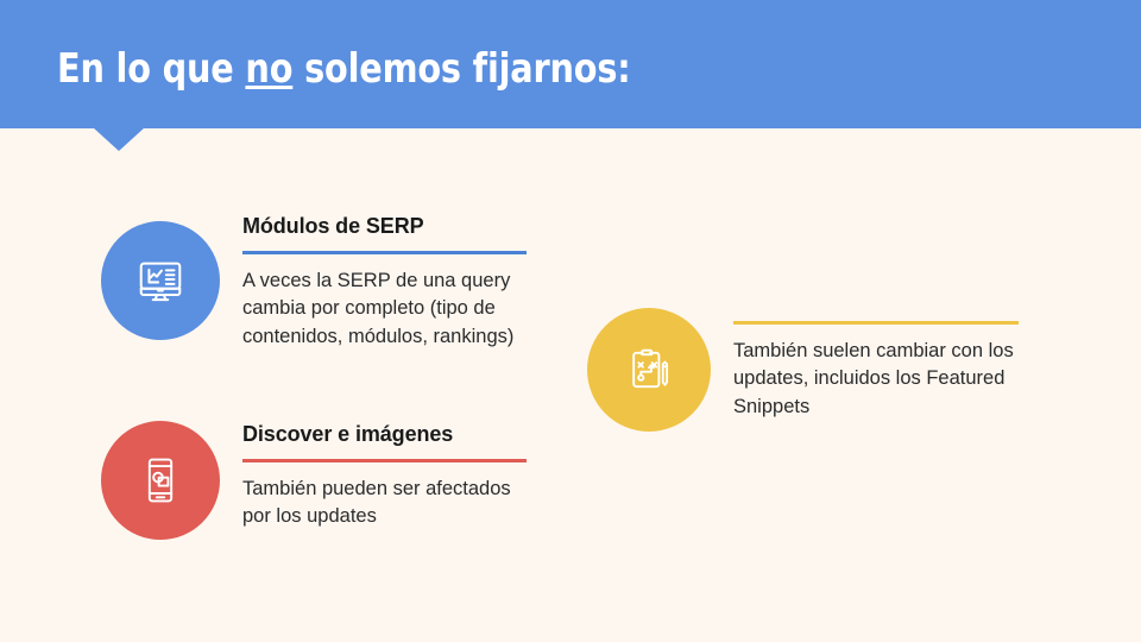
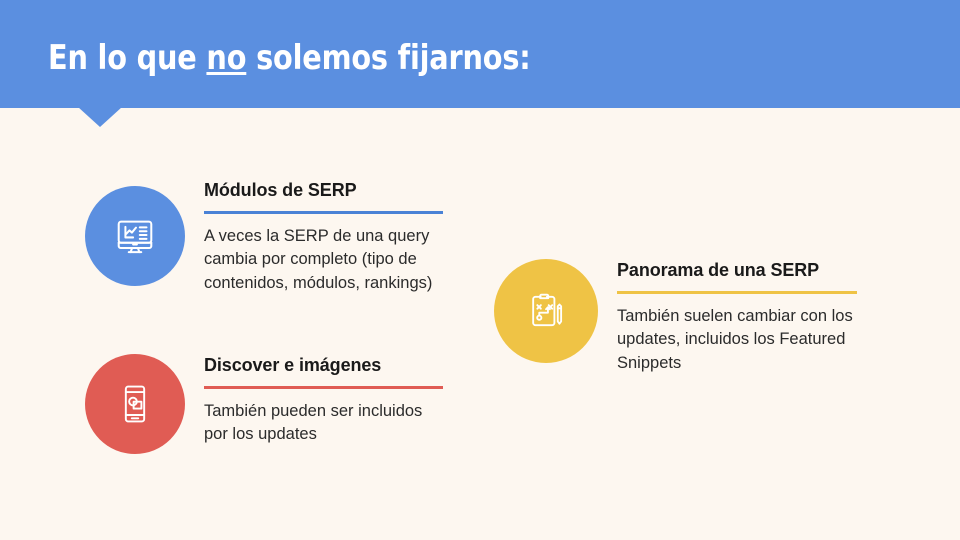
  En lo que no solemos fijarnos:
  Módulos de SERP
  A veces la SERP de una query cambia por completo (tipo de contenidos, módulos, rankings)
  Discover e imágenes
- También pueden ser afectados por los updates
+ También pueden ser incluidos por los updates
+ Panorama de una SERP
  También suelen cambiar con los updates, incluidos los Featured Snippets
